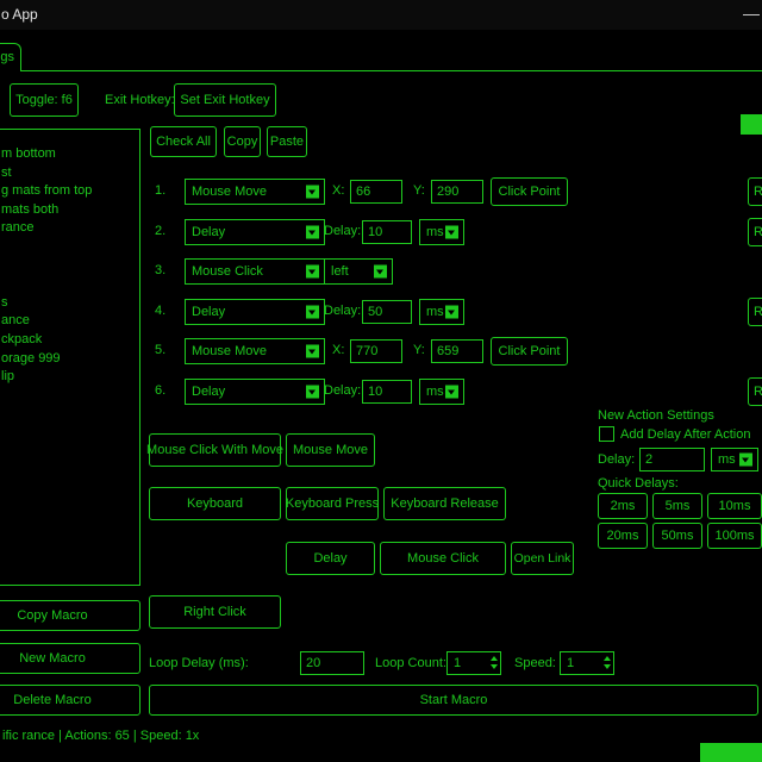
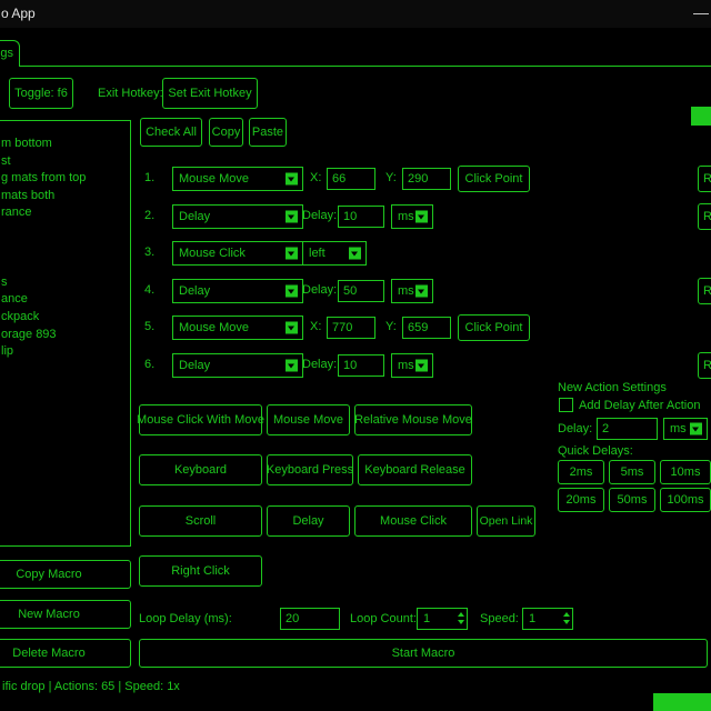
  o App
  —
  gs
  Toggle: f6
  Exit Hotkey
  Set Exit Hotkey
  m bottom
  st
  g mats from top
  mats both
  rance
  s
  ance
  ckpack
- orage 999
+ orage 893
  lip
  Check All
  Copy
  Paste
  1.
  Mouse Move
  X:
  66
  Y:
  290
  Click Point
  R
  2.
  Delay
  Delay:
  10
  ms
  R
  3.
  Mouse Click
  left
  4.
  Delay
  Delay:
  50
  ms
  R
  5.
  Mouse Move
  X:
  770
  Y:
  659
  Click Point
  6.
  Delay
  Delay:
  10
  ms
  R
  Mouse Click With Move
  Mouse Move
+ Relative Mouse Move
  Keyboard
  Keyboard Press
  Keyboard Release
+ Scroll
  Delay
  Mouse Click
  Open Link
  Right Click
  New Action Settings
  Add Delay After Action
  Delay:
  2
  ms
  Quick Delays:
  2ms
  5ms
  10ms
  20ms
  50ms
  100ms
  Copy Macro
  New Macro
  Delete Macro
  Loop Delay (ms):
  20
  Loop Count:
  1
  Speed:
  1
  Start Macro
- ific rance | Actions: 65 | Speed: 1x
+ ific drop | Actions: 65 | Speed: 1x
